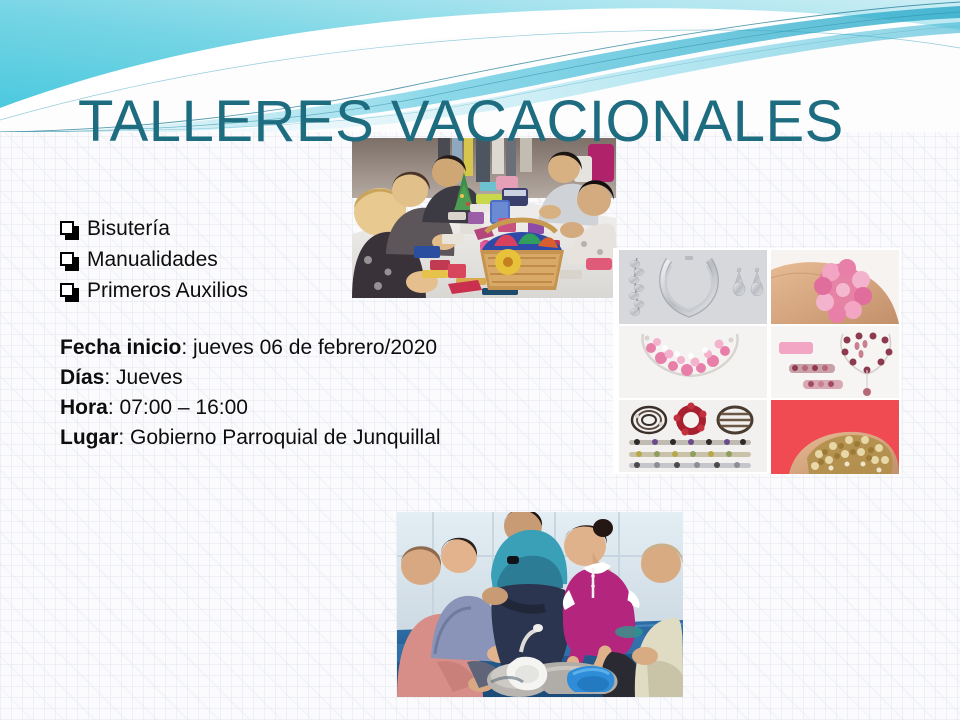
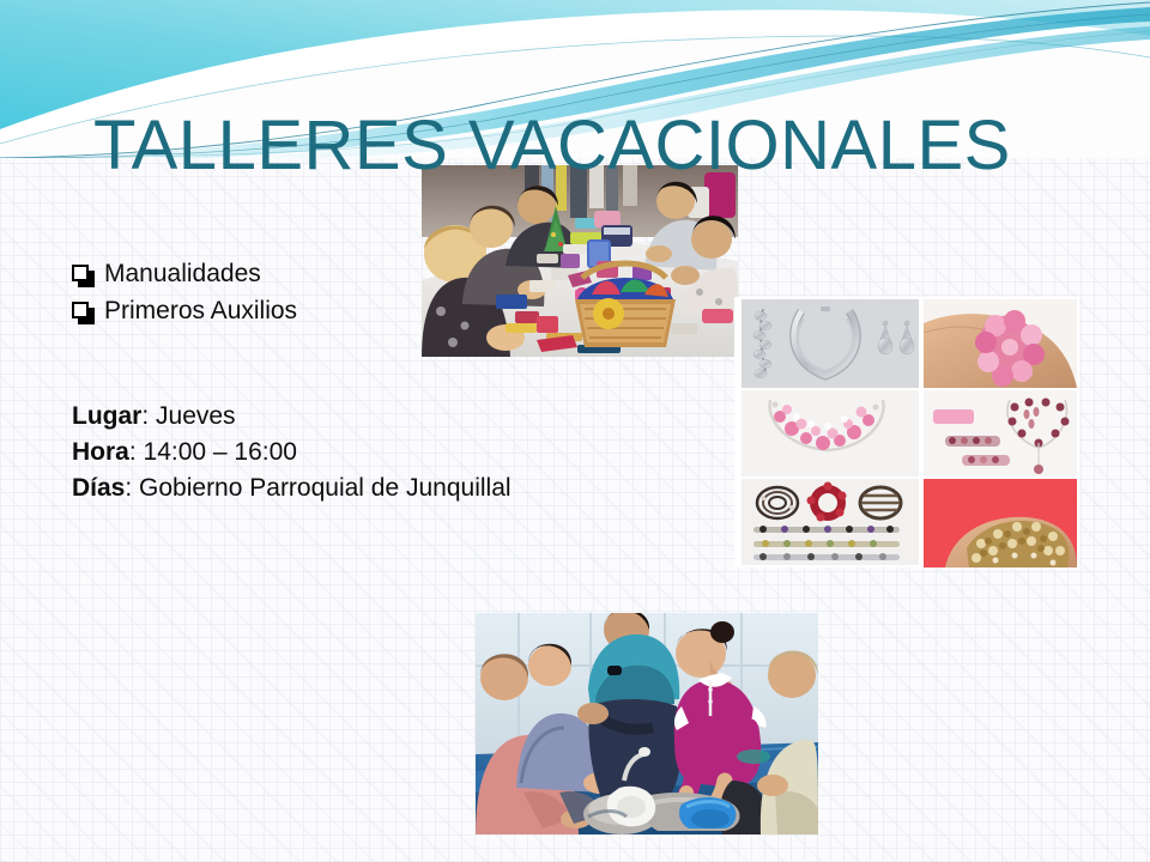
  TALLERES VACACIONALES
- Bisutería
  Manualidades
  Primeros Auxilios
- Fecha inicio: jueves 06 de febrero/2020
- Días: Jueves
+ Lugar: Jueves
- Hora: 07:00 – 16:00
+ Hora: 14:00 – 16:00
- Lugar: Gobierno Parroquial de Junquillal
+ Días: Gobierno Parroquial de Junquillal
